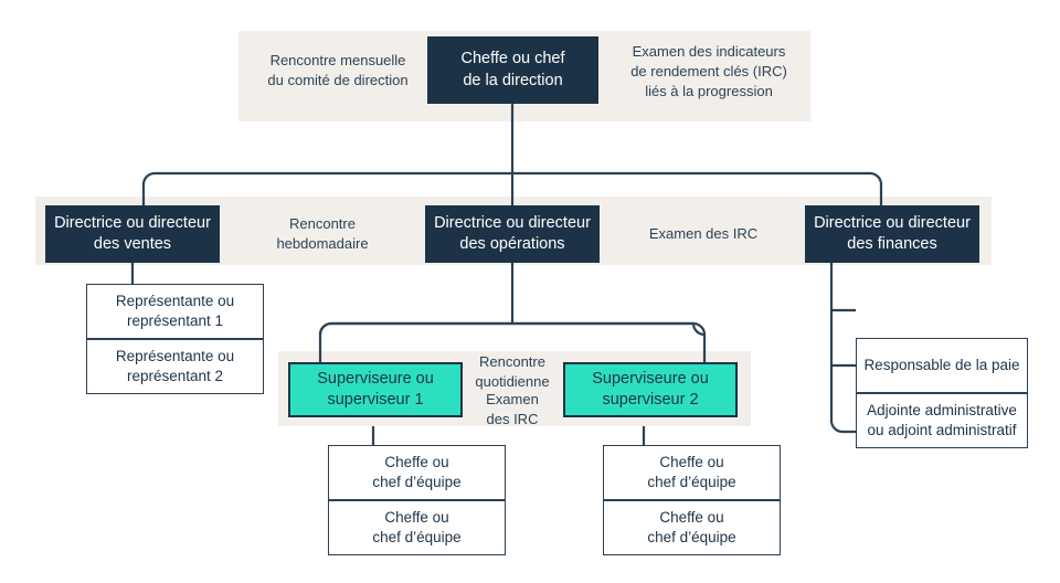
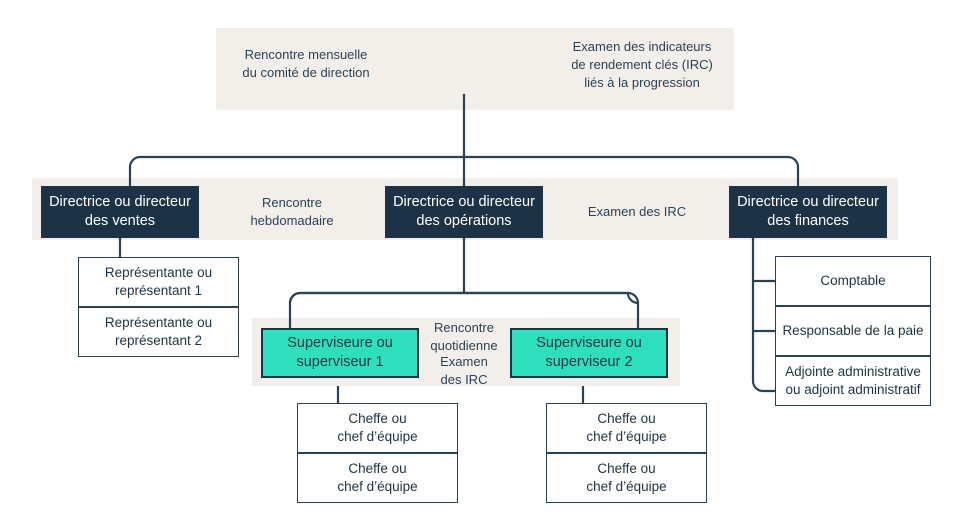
- Cheffe ou chef
- de la direction
  Rencontre mensuelle
  du comité de direction
  Examen des indicateurs
  de rendement clés (IRC)
  liés à la progression
  Directrice ou directeur
  des ventes
  Rencontre
  hebdomadaire
  Directrice ou directeur
  des opérations
  Examen des IRC
  Directrice ou directeur
  des finances
  Représentante ou
  représentant 1
  Représentante ou
  représentant 2
  Superviseure ou
  superviseur 1
  Rencontre
  quotidienne
  Examen
  des IRC
  Superviseure ou
  superviseur 2
  Cheffe ou
  chef d’équipe
  Cheffe ou
  chef d’équipe
  Cheffe ou
  chef d’équipe
  Cheffe ou
  chef d’équipe
+ Comptable
  Responsable de la paie
  Adjointe administrative
  ou adjoint administratif
